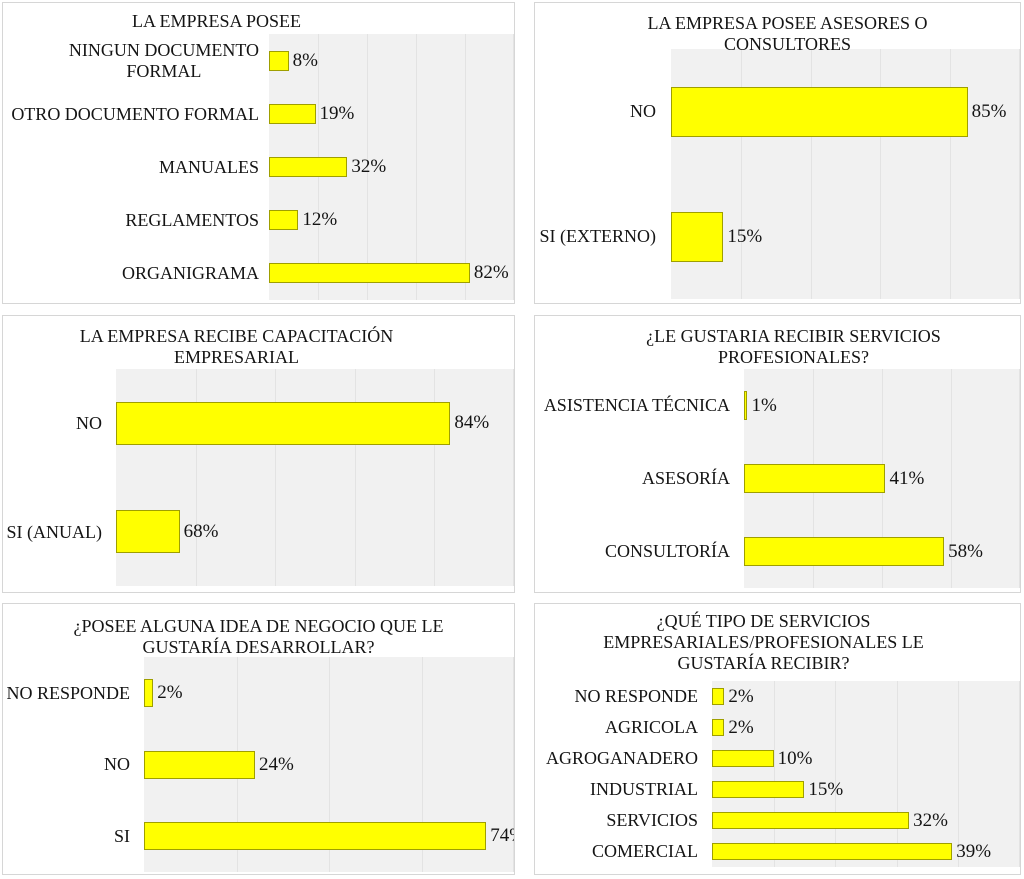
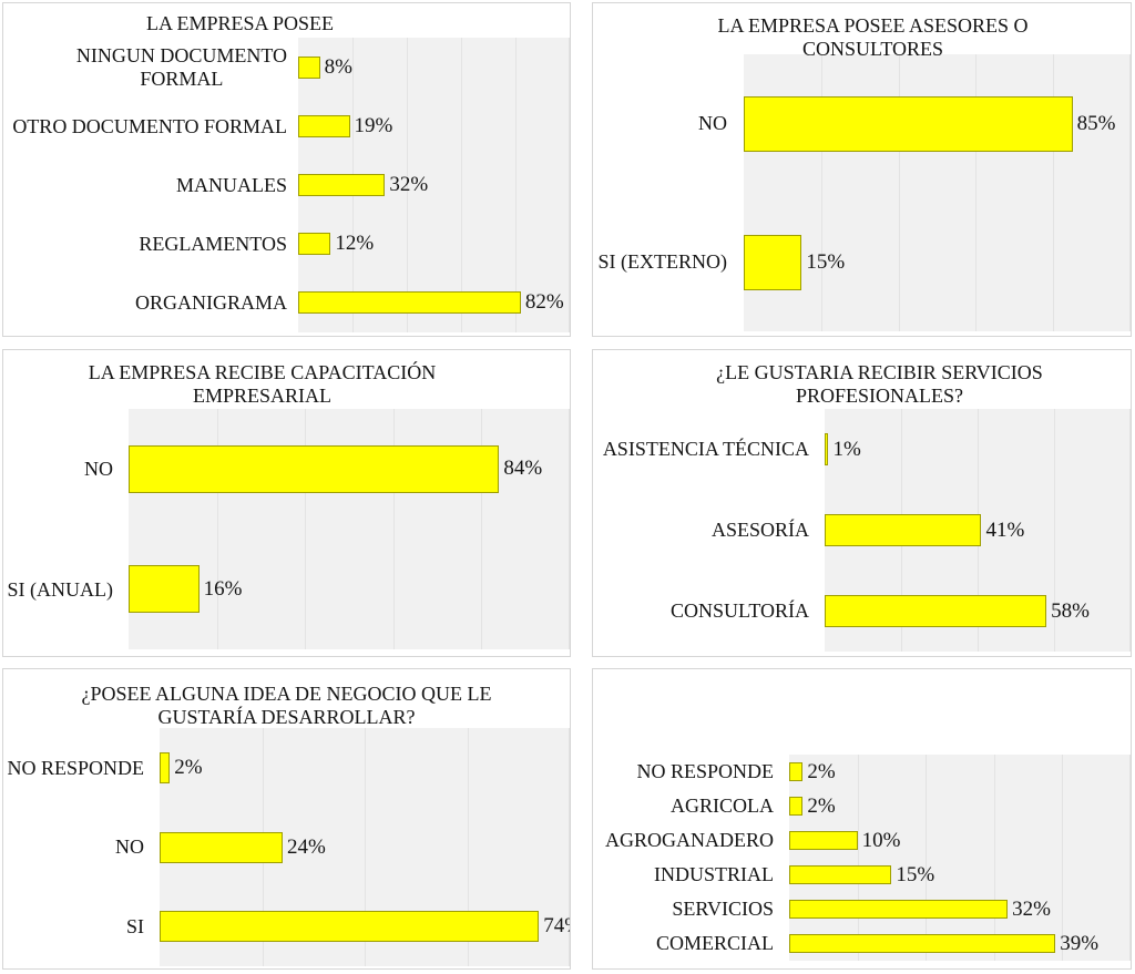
  LA EMPRESA POSEE
  8%
  19%
  32%
  12%
  82%
  NINGUN DOCUMENTO
  FORMAL
  OTRO DOCUMENTO FORMAL
  MANUALES
  REGLAMENTOS
  ORGANIGRAMA
  LA EMPRESA POSEE ASESORES O
  CONSULTORES
  85%
  15%
  NO
  SI (EXTERNO)
  LA EMPRESA RECIBE CAPACITACIÓN
  EMPRESARIAL
  84%
- 68%
+ 16%
  NO
  SI (ANUAL)
  ¿LE GUSTARIA RECIBIR SERVICIOS
  PROFESIONALES?
  1%
  41%
  58%
  ASISTENCIA TÉCNICA
  ASESORÍA
  CONSULTORÍA
  ¿POSEE ALGUNA IDEA DE NEGOCIO QUE LE
  GUSTARÍA DESARROLLAR?
  2%
  24%
  NO RESPONDE
  NO
  SI
- ¿QUÉ TIPO DE SERVICIOS
- EMPRESARIALES/PROFESIONALES LE
- GUSTARÍA RECIBIR?
  2%
  2%
  10%
  15%
  32%
  39%
  NO RESPONDE
  AGRICOLA
  AGROGANADERO
  INDUSTRIAL
  SERVICIOS
  COMERCIAL
